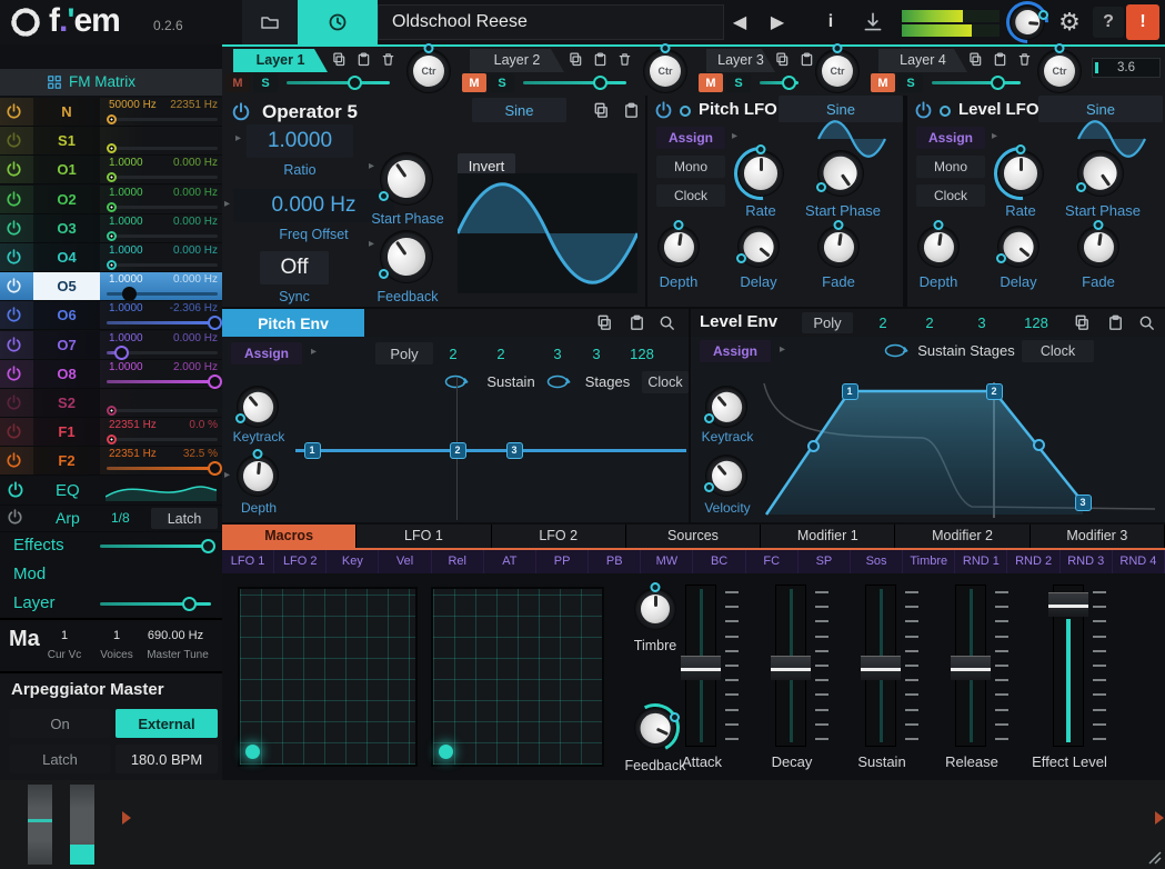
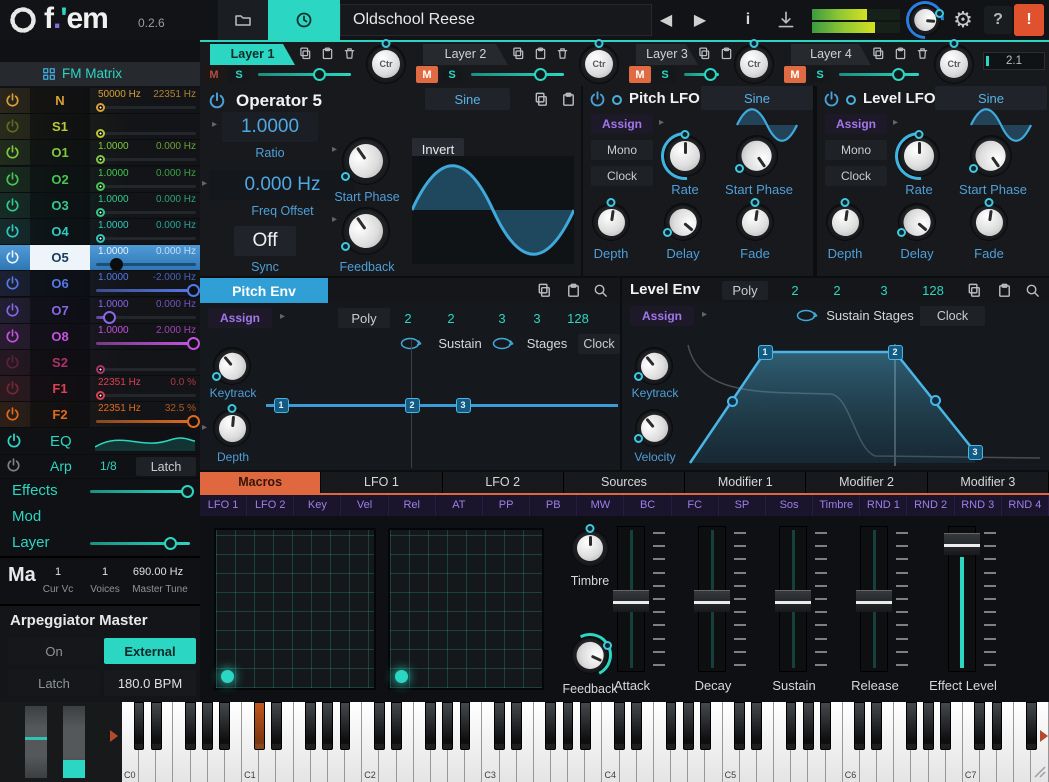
  f.'em
  0.2.6
  Oldschool Reese
  ◀
  ▶
  i
  ⚙
  ?
  !
  Layer 1
  Ctr
  M
  S
  Layer 2
  Ctr
  M
  S
  Layer 3
  Ctr
  M
  S
  Layer 4
  Ctr
  M
  S
- 3.6
+ 2.1
  FM Matrix
  N
  50000 Hz
  22351 Hz
  S1
  O1
  1.0000
  0.000 Hz
  O2
  1.0000
  0.000 Hz
  O3
  1.0000
  0.000 Hz
  O4
  1.0000
  0.000 Hz
  O5
  1.0000
  0.000 Hz
  O6
  1.0000
- -2.306 Hz
+ -2.000 Hz
  O7
  1.0000
  0.000 Hz
  O8
  1.0000
  2.000 Hz
  S2
  F1
  22351 Hz
  0.0 %
  F2
  22351 Hz
  32.5 %
  EQ
  Arp
  1/8
  Latch
  Effects
  Mod
  Layer
  Ma
  1
  1
  690.00 Hz
  Cur Vc
  Voices
  Master Tune
  Arpeggiator Master
  On
  External
  Latch
  180.0 BPM
  Operator 5
  Sine
  ▸
  1.0000
  Ratio
  ▸
  0.000 Hz
  Freq Offset
  Off
  Sync
  ▸
  Start Phase
  Invert
  ▸
  Feedback
  Pitch LFO
  Sine
  Assign
  ▸
  Mono
  Clock
  Rate
  Start Phase
  Depth
  Delay
  Fade
  Level LFO
  Sine
  Assign
  ▸
  Mono
  Clock
  Rate
  Start Phase
  Depth
  Delay
  Fade
  Pitch Env
  Assign
  ▸
  Poly
  2
  2
  3
  3
  128
  Sustain
  Stages
  Clock
  Keytrack
  ▸
  Depth
  1
  2
  3
  Level Env
  Poly
  2
  2
  3
  128
  Assign
  ▸
  Sustain Stages
  Clock
  Keytrack
  Velocity
  1
  2
  3
  Macros
  LFO 1
  LFO 2
  Sources
  Modifier 1
  Modifier 2
  Modifier 3
  LFO 1
  LFO 2
  Key
  Vel
  Rel
  AT
  PP
  PB
  MW
  BC
  FC
  SP
  Sos
  Timbre
  RND 1
  RND 2
  RND 3
  RND 4
  Timbre
  Feedback
  Attack
  Decay
  Sustain
  Release
  Effect Level
+ C0
+ C1
+ C2
+ C3
+ C4
+ C5
+ C6
+ C7
